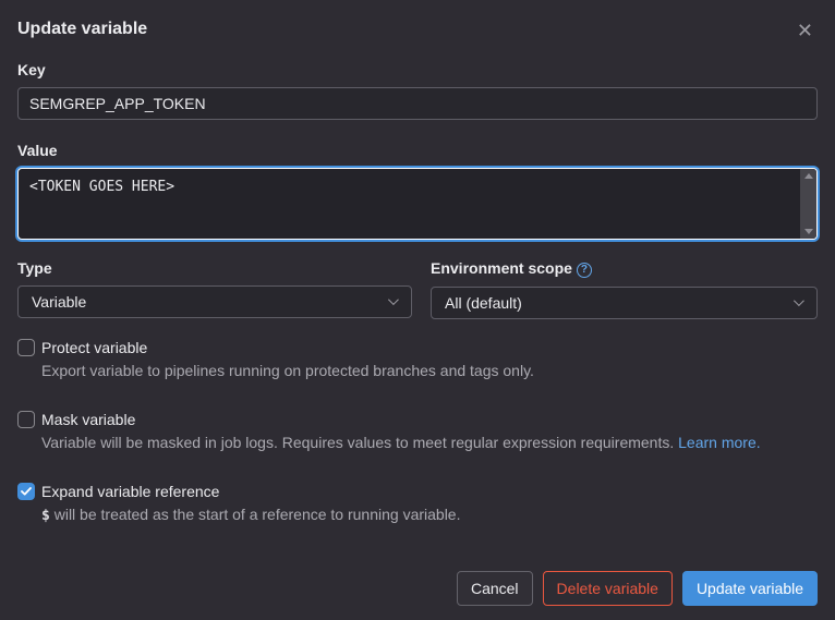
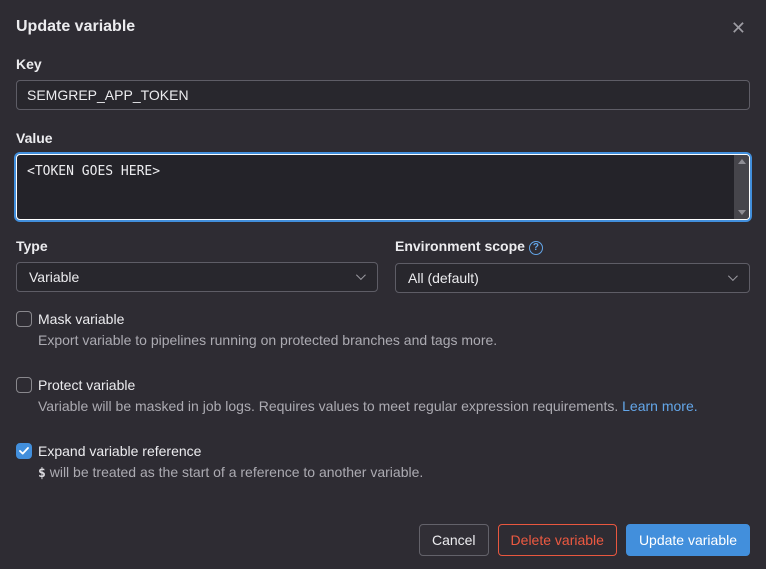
  Update variable
  ✕
  Key
  SEMGREP_APP_TOKEN
  Value
  <TOKEN GOES HERE>
  Type
  Variable
  Environment scope ?
  All (default)
- Protect variable
+ Mask variable
- Export variable to pipelines running on protected branches and tags only.
+ Export variable to pipelines running on protected branches and tags more.
- Mask variable
+ Protect variable
  Variable will be masked in job logs. Requires values to meet regular expression requirements. Learn more.
  Expand variable reference
- $ will be treated as the start of a reference to running variable.
+ $ will be treated as the start of a reference to another variable.
  Cancel
  Delete variable
  Update variable
